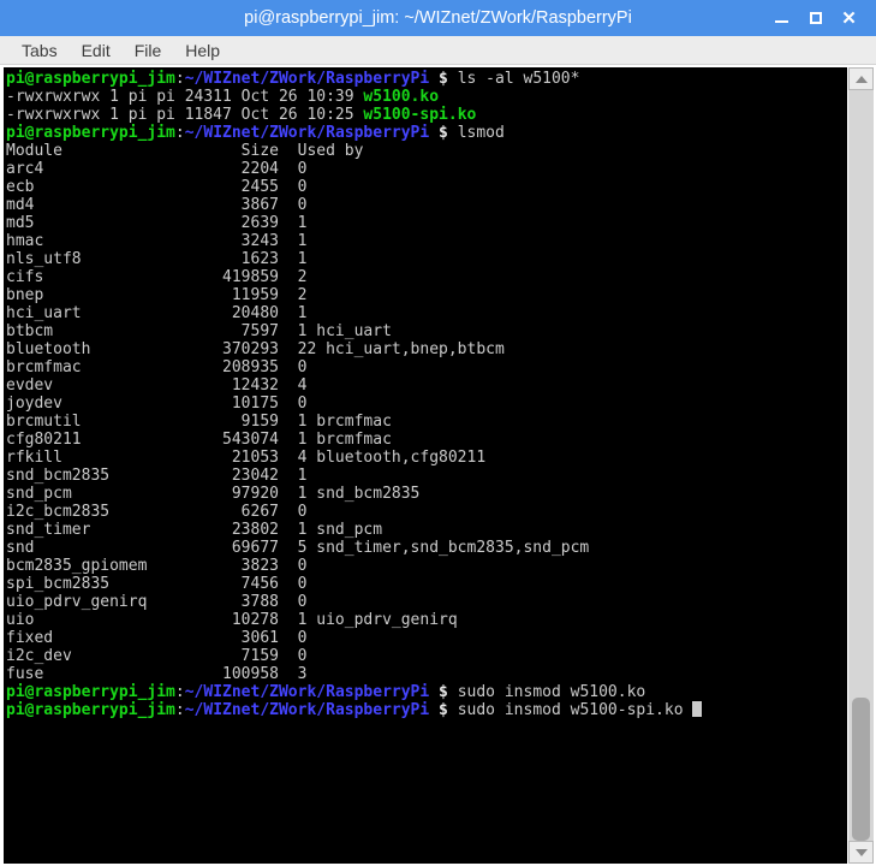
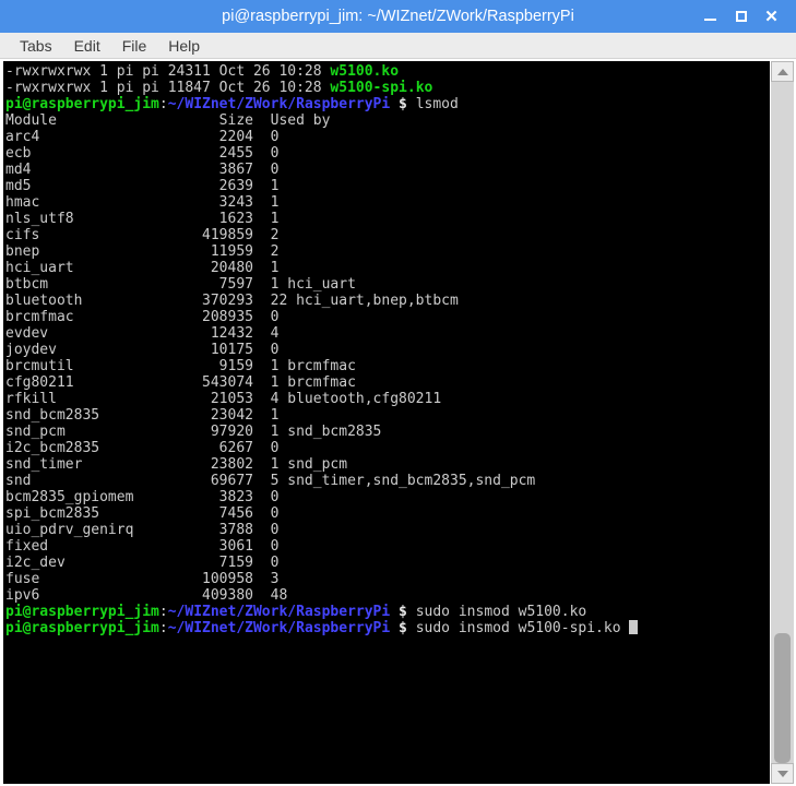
  pi@raspberrypi_jim: ~/WIZnet/ZWork/RaspberryPi
  ✕
  Tabs
  Edit
  File
  Help
- pi@raspberrypi_jim:~/WIZnet/ZWork/RaspberryPi $ ls -al w5100*
- -rwxrwxrwx 1 pi pi 24311 Oct 26 10:39 w5100.ko
+ -rwxrwxrwx 1 pi pi 24311 Oct 26 10:28 w5100.ko
- -rwxrwxrwx 1 pi pi 11847 Oct 26 10:25 w5100-spi.ko
+ -rwxrwxrwx 1 pi pi 11847 Oct 26 10:28 w5100-spi.ko
  pi@raspberrypi_jim:~/WIZnet/ZWork/RaspberryPi $ lsmod
  Module Size Used by
  arc4 2204 0
  ecb 2455 0
  md4 3867 0
  md5 2639 1
  hmac 3243 1
  nls_utf8 1623 1
  cifs 419859 2
  bnep 11959 2
  hci_uart 20480 1
  btbcm 7597 1 hci_uart
  bluetooth 370293 22 hci_uart,bnep,btbcm
  brcmfmac 208935 0
  evdev 12432 4
  joydev 10175 0
  brcmutil 9159 1 brcmfmac
  cfg80211 543074 1 brcmfmac
  rfkill 21053 4 bluetooth,cfg80211
  snd_bcm2835 23042 1
  snd_pcm 97920 1 snd_bcm2835
  i2c_bcm2835 6267 0
  snd_timer 23802 1 snd_pcm
  snd 69677 5 snd_timer,snd_bcm2835,snd_pcm
  bcm2835_gpiomem 3823 0
  spi_bcm2835 7456 0
  uio_pdrv_genirq 3788 0
- uio 10278 1 uio_pdrv_genirq
  fixed 3061 0
  i2c_dev 7159 0
  fuse 100958 3
+ ipv6 409380 48
  pi@raspberrypi_jim:~/WIZnet/ZWork/RaspberryPi $ sudo insmod w5100.ko
  pi@raspberrypi_jim:~/WIZnet/ZWork/RaspberryPi $ sudo insmod w5100-spi.ko
